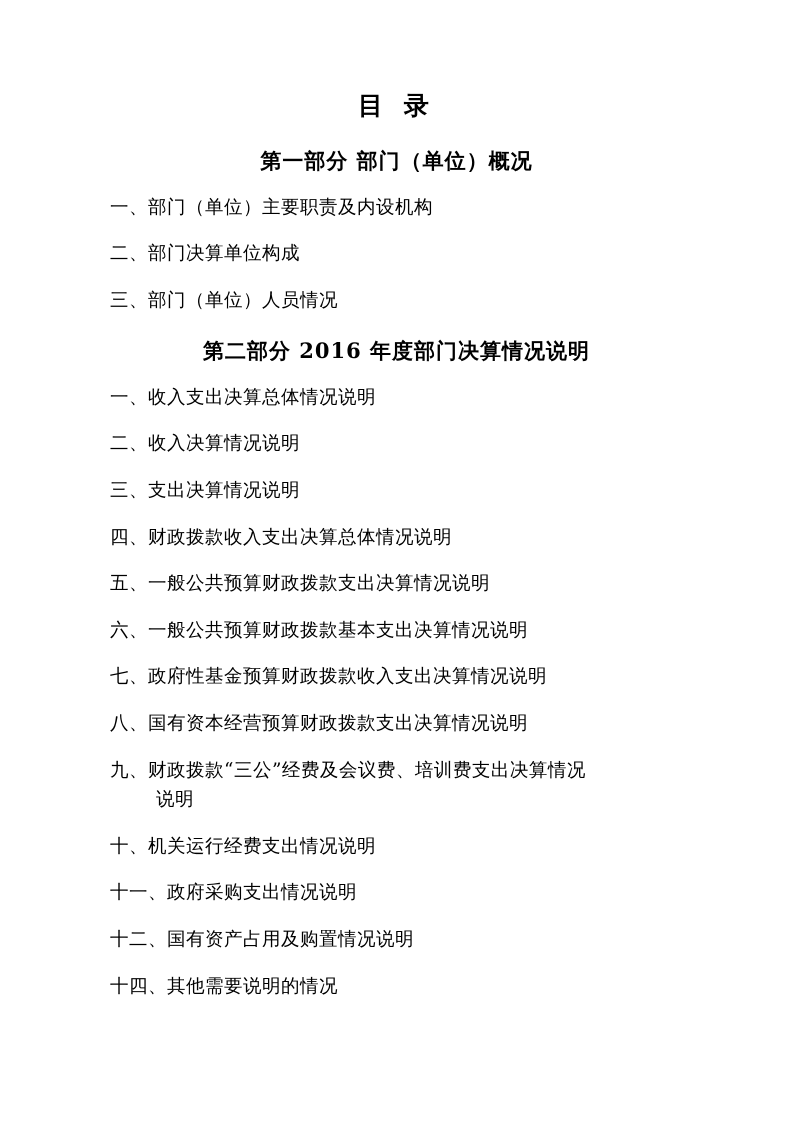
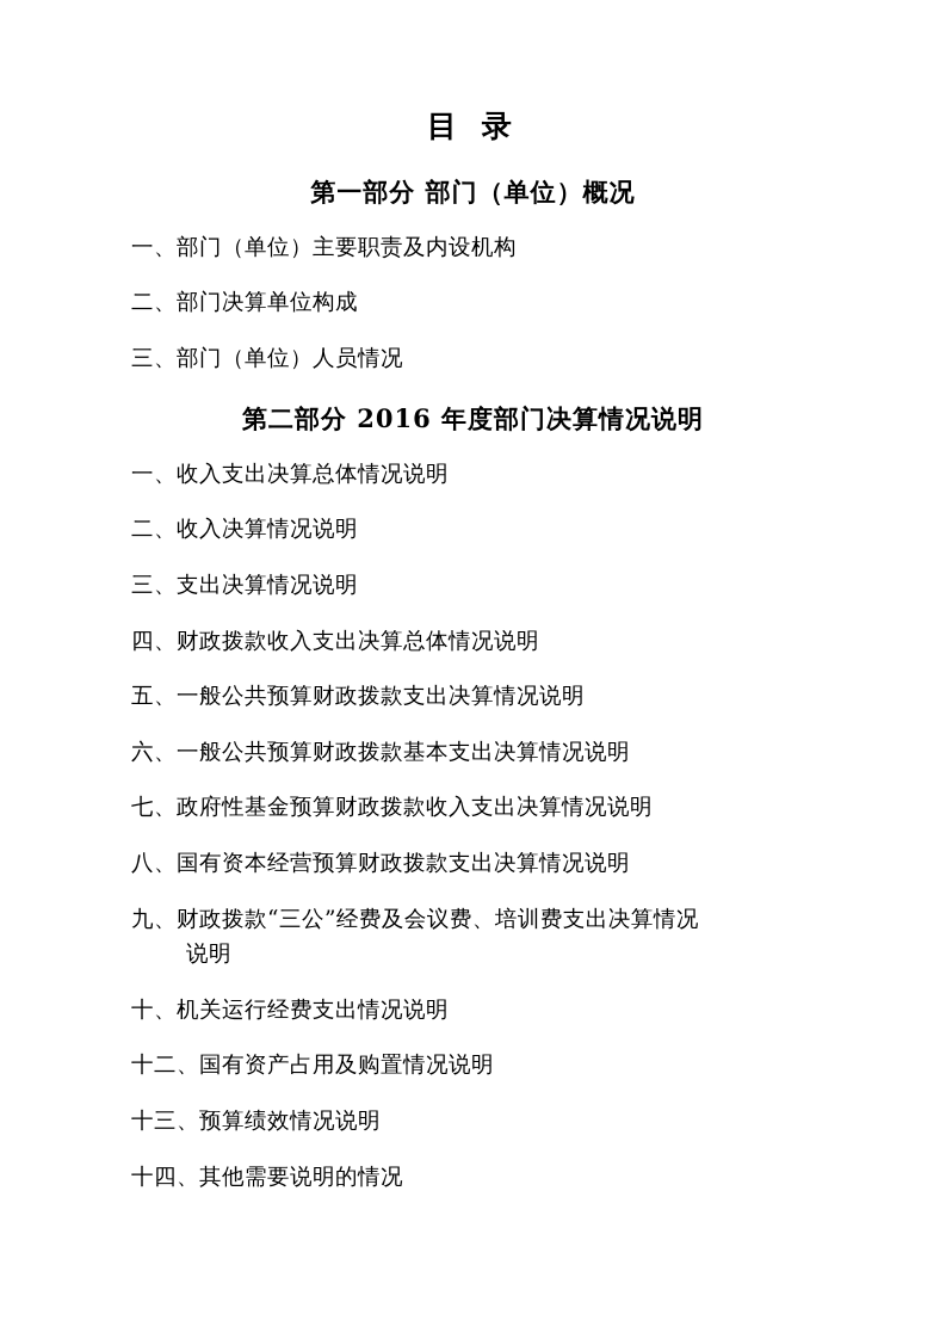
  目 录
  第一部分 部门（单位）概况
  一、部门（单位）主要职责及内设机构
  二、部门决算单位构成
  三、部门（单位）人员情况
  第二部分 2016 年度部门决算情况说明
  一、收入支出决算总体情况说明
  二、收入决算情况说明
  三、支出决算情况说明
  四、财政拨款收入支出决算总体情况说明
  五、一般公共预算财政拨款支出决算情况说明
  六、一般公共预算财政拨款基本支出决算情况说明
  七、政府性基金预算财政拨款收入支出决算情况说明
  八、国有资本经营预算财政拨款支出决算情况说明
  九、财政拨款“三公”经费及会议费、培训费支出决算情况
  说明
  十、机关运行经费支出情况说明
- 十一、政府采购支出情况说明
  十二、国有资产占用及购置情况说明
+ 十三、预算绩效情况说明
  十四、其他需要说明的情况
